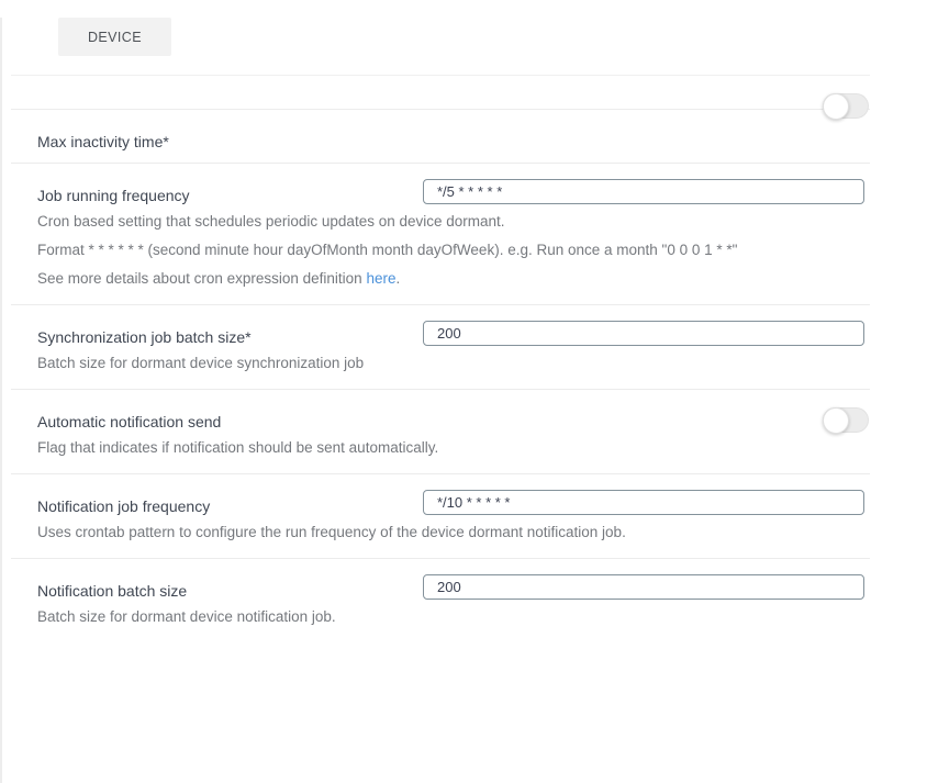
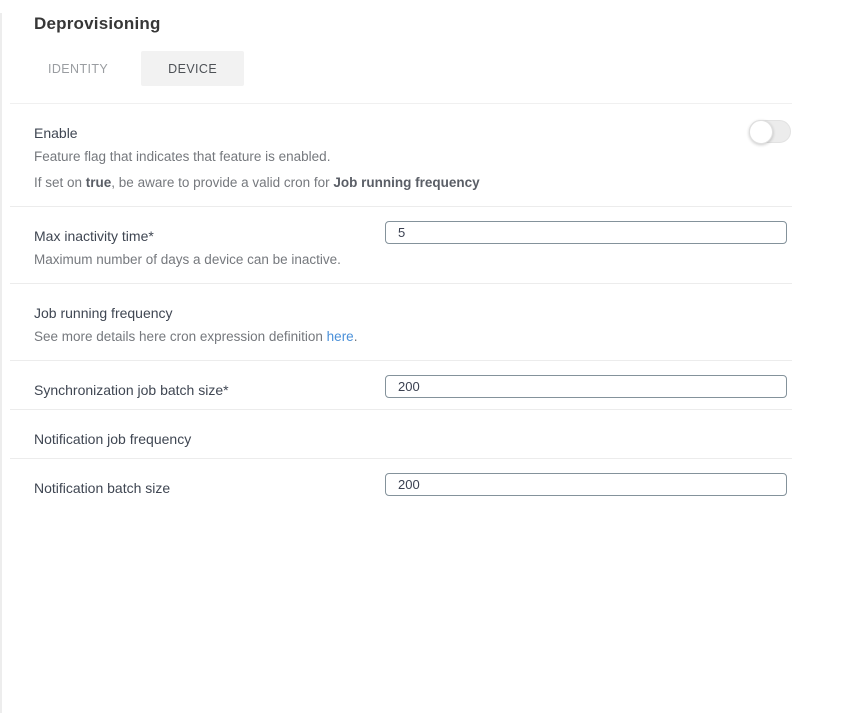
+ Deprovisioning
+ IDENTITY
  DEVICE
+ Enable
+ Feature flag that indicates that feature is enabled.
+ If set on true, be aware to provide a valid cron for Job running frequency
  Max inactivity time*
+ 5
+ Maximum number of days a device can be inactive.
  Job running frequency
- */5 * * * * *
- Cron based setting that schedules periodic updates on device dormant.
- Format * * * * * * (second minute hour dayOfMonth month dayOfWeek). e.g. Run once a month "0 0 0 1 * *"
- See more details about cron expression definition here.
+ See more details here cron expression definition here.
  Synchronization job batch size*
  200
- Batch size for dormant device synchronization job
- Automatic notification send
- Flag that indicates if notification should be sent automatically.
  Notification job frequency
- */10 * * * * *
- Uses crontab pattern to configure the run frequency of the device dormant notification job.
  Notification batch size
  200
- Batch size for dormant device notification job.
